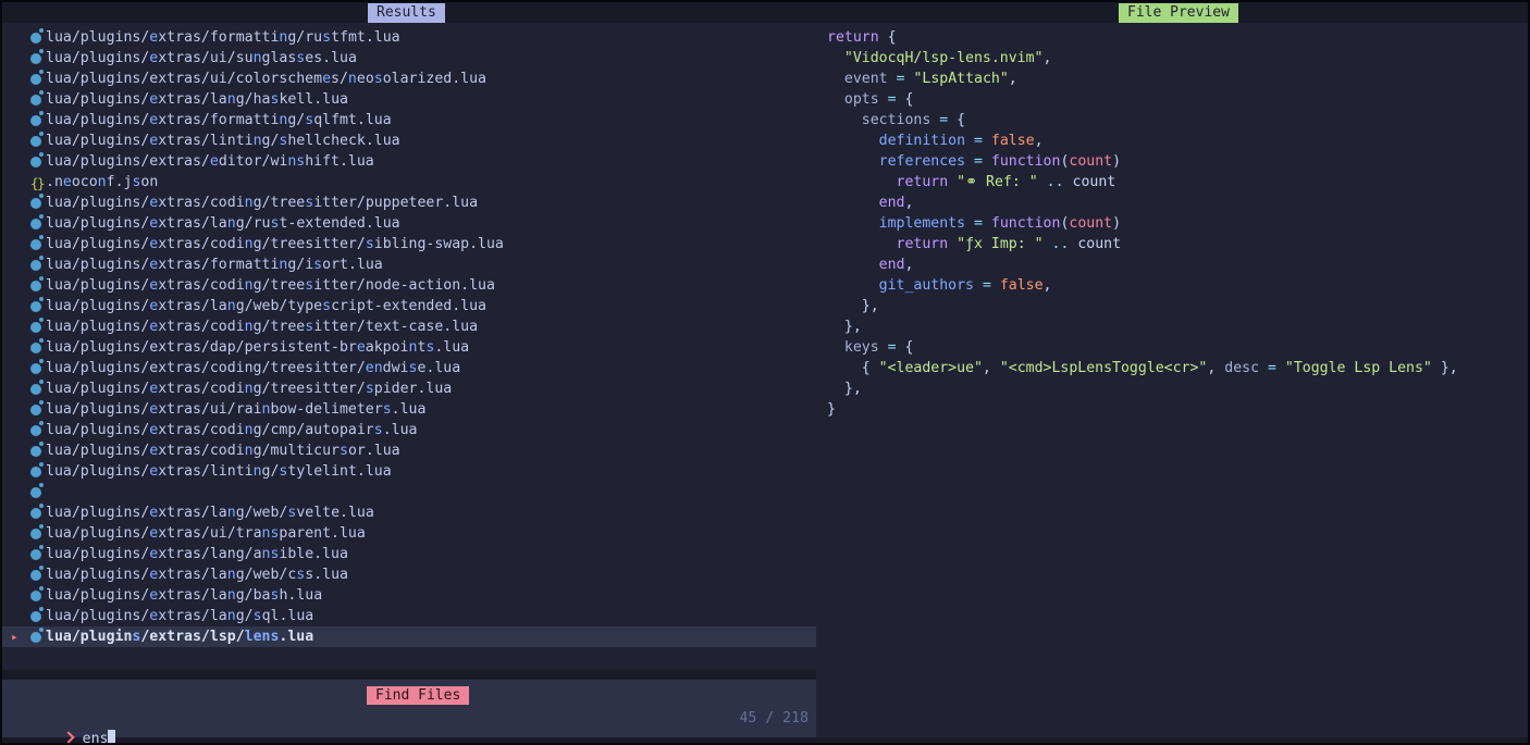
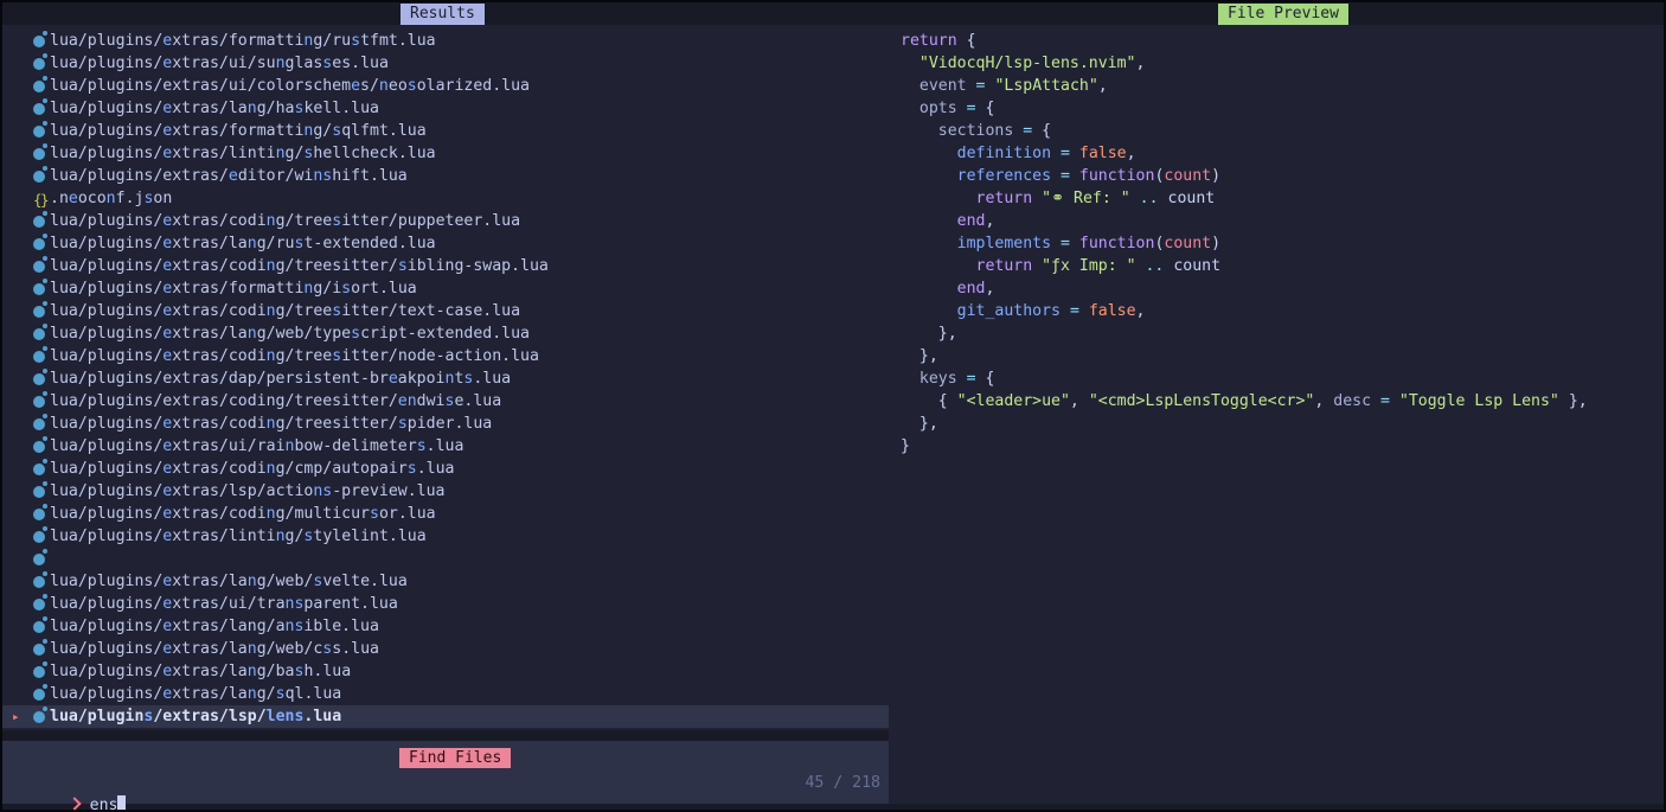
  lua/plugins/extras/formatting/rustfmt.lua
  lua/plugins/extras/ui/sunglasses.lua
  lua/plugins/extras/ui/colorschemes/neosolarized.lua
  lua/plugins/extras/lang/haskell.lua
  lua/plugins/extras/formatting/sqlfmt.lua
  lua/plugins/extras/linting/shellcheck.lua
  lua/plugins/extras/editor/winshift.lua
  {} .neoconf.json
  lua/plugins/extras/coding/treesitter/puppeteer.lua
  lua/plugins/extras/lang/rust-extended.lua
  lua/plugins/extras/coding/treesitter/sibling-swap.lua
  lua/plugins/extras/formatting/isort.lua
- lua/plugins/extras/coding/treesitter/node-action.lua
+ lua/plugins/extras/coding/treesitter/text-case.lua
  lua/plugins/extras/lang/web/typescript-extended.lua
- lua/plugins/extras/coding/treesitter/text-case.lua
+ lua/plugins/extras/coding/treesitter/node-action.lua
  lua/plugins/extras/dap/persistent-breakpoints.lua
  lua/plugins/extras/coding/treesitter/endwise.lua
  lua/plugins/extras/coding/treesitter/spider.lua
  lua/plugins/extras/ui/rainbow-delimeters.lua
  lua/plugins/extras/coding/cmp/autopairs.lua
+ lua/plugins/extras/lsp/actions-preview.lua
  lua/plugins/extras/coding/multicursor.lua
  lua/plugins/extras/linting/stylelint.lua
  lua/plugins/extras/lang/web/svelte.lua
  lua/plugins/extras/ui/transparent.lua
  lua/plugins/extras/lang/ansible.lua
  lua/plugins/extras/lang/web/css.lua
  lua/plugins/extras/lang/bash.lua
  lua/plugins/extras/lang/sql.lua
  ▸ lua/plugins/extras/lsp/lens.lua
  return {
  "VidocqH/lsp-lens.nvim",
  event = "LspAttach",
  opts = {
  sections = {
  definition = false,
  references = function(count)
  return "⚭ Ref: " .. count
  end,
  implements = function(count)
  return "ƒx Imp: " .. count
  end,
  git_authors = false,
  },
  },
  keys = {
  { "<leader>ue", "<cmd>LspLensToggle<cr>", desc = "Toggle Lsp Lens" },
  },
  }
  Results
  File Preview
  Find Files
  ens
  45 / 218
